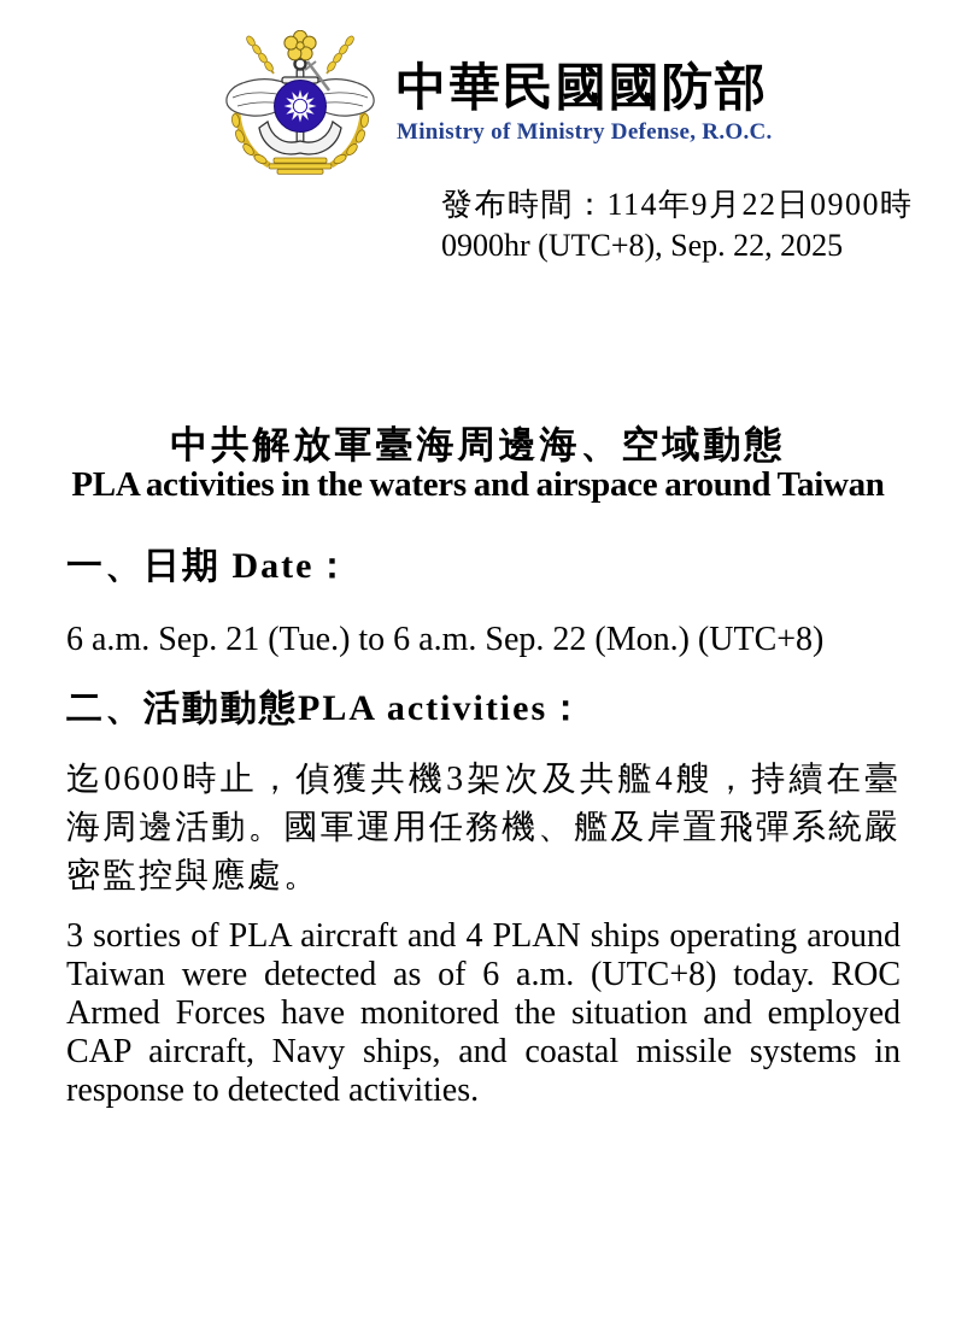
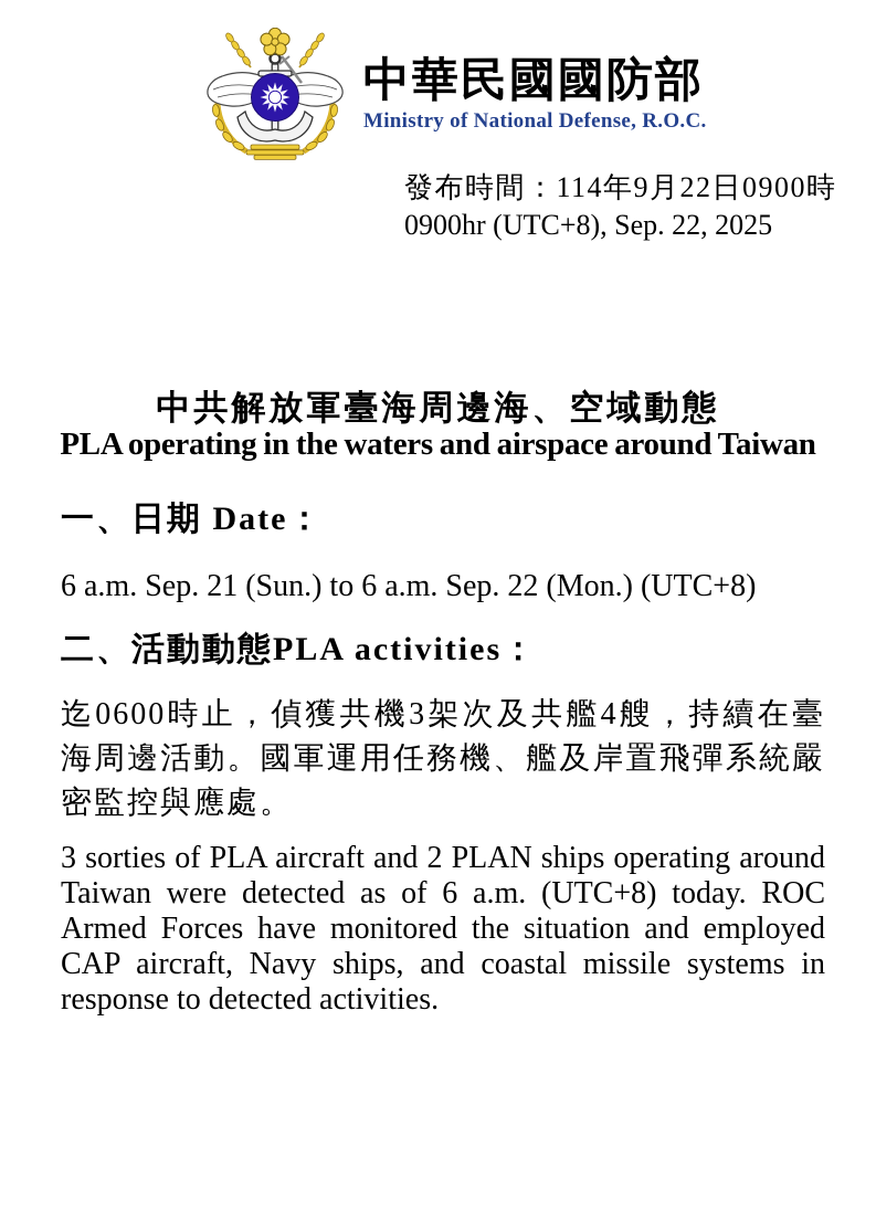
  中華民國國防部
- Ministry of Ministry Defense, R.O.C.
+ Ministry of National Defense, R.O.C.
  發布時間：114年9月22日0900時
  0900hr (UTC+8), Sep. 22, 2025
  中共解放軍臺海周邊海、空域動態
- PLA activities in the waters and airspace around Taiwan
+ PLA operating in the waters and airspace around Taiwan
  一、日期 Date：
- 6 a.m. Sep. 21 (Tue.) to 6 a.m. Sep. 22 (Mon.) (UTC+8)
+ 6 a.m. Sep. 21 (Sun.) to 6 a.m. Sep. 22 (Mon.) (UTC+8)
  二、活動動態PLA activities：
  迄0600時止，偵獲共機3架次及共艦4艘，持續在臺海周邊活動。國軍運用任務機、艦及岸置飛彈系統嚴密監控與應處。
- 3 sorties of PLA aircraft and 4 PLAN ships operating around Taiwan were detected as of 6 a.m. (UTC+8) today. ROC Armed Forces have monitored the situation and employed CAP aircraft, Navy ships, and coastal missile systems in response to detected activities.
+ 3 sorties of PLA aircraft and 2 PLAN ships operating around Taiwan were detected as of 6 a.m. (UTC+8) today. ROC Armed Forces have monitored the situation and employed CAP aircraft, Navy ships, and coastal missile systems in response to detected activities.
